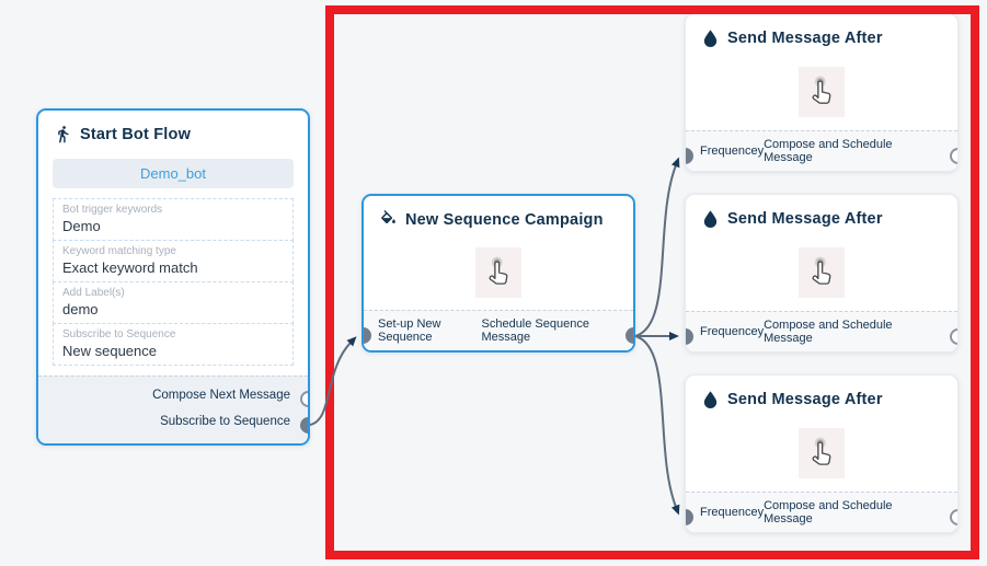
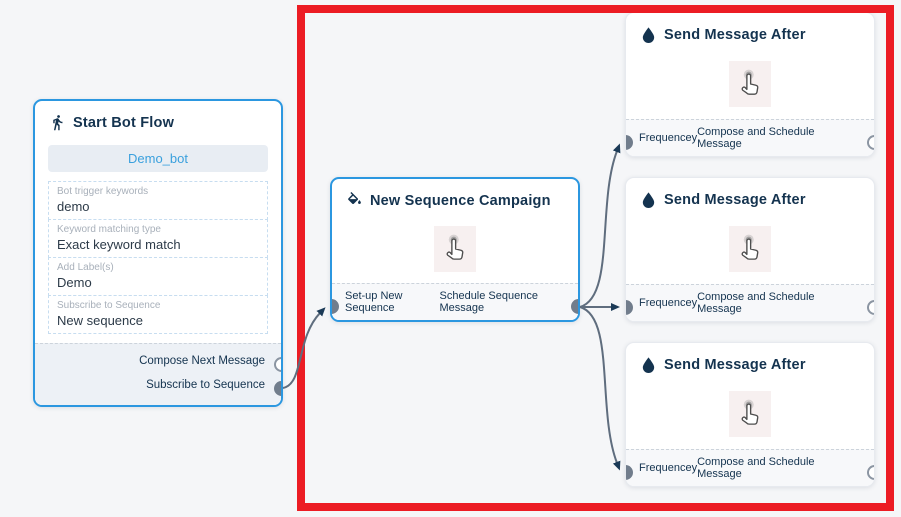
  Start Bot Flow
  Demo_bot
  Bot trigger keywords
- Demo
+ demo
  Keyword matching type
  Exact keyword match
  Add Label(s)
- demo
+ Demo
  Subscribe to Sequence
  New sequence
  Compose Next Message
  Subscribe to Sequence
  New Sequence Campaign
  Set-up New Sequence
  Schedule Sequence Message
  Send Message After
  Frequencey
  Compose and Schedule Message
  Send Message After
  Frequencey
  Compose and Schedule Message
  Send Message After
  Frequencey
  Compose and Schedule Message
